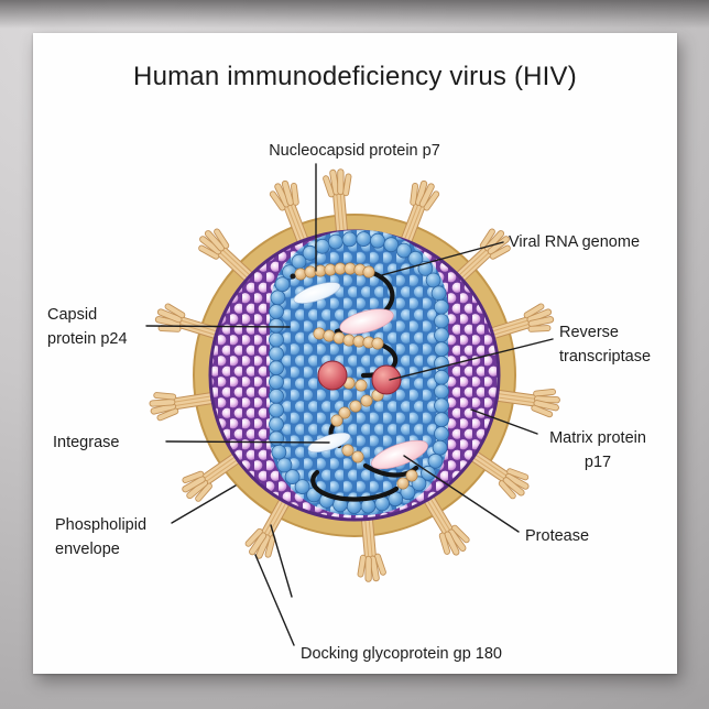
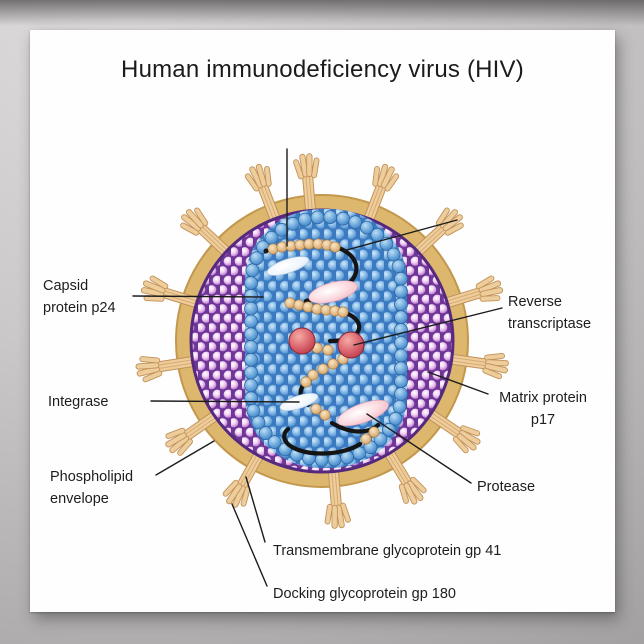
  Human immunodeficiency virus (HIV)
- Nucleocapsid protein p7
- Viral RNA genome
  Capsid
  protein p24
  Reverse
  transcriptase
  Integrase
  Matrix protein
  p17
  Phospholipid
  envelope
  Protease
+ Transmembrane glycoprotein gp 41
  Docking glycoprotein gp 180
